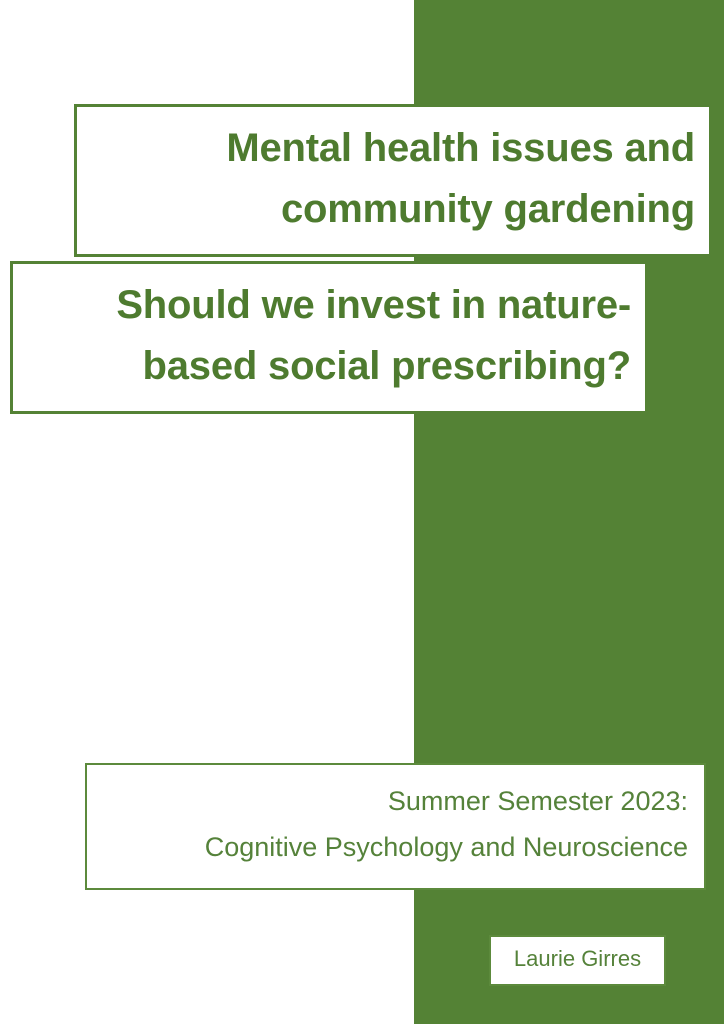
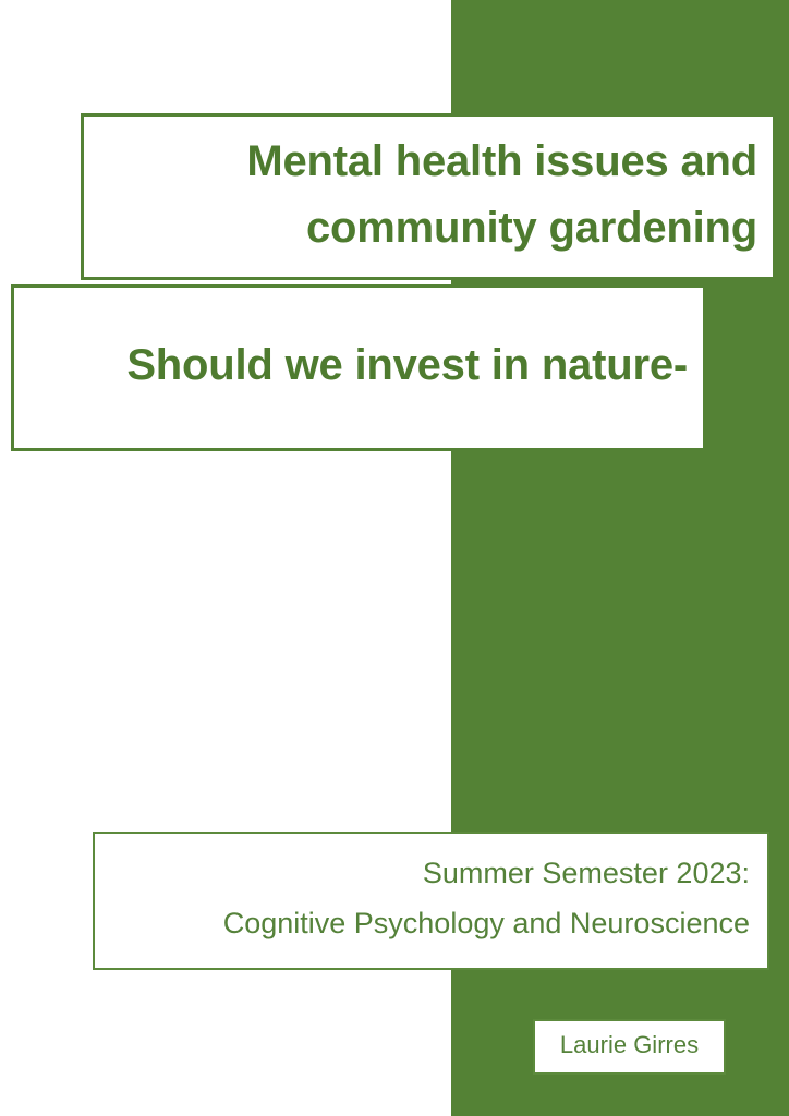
  Mental health issues and
  community gardening
  Should we invest in nature-
- based social prescribing?
  Summer Semester 2023:
  Cognitive Psychology and Neuroscience
  Laurie Girres
